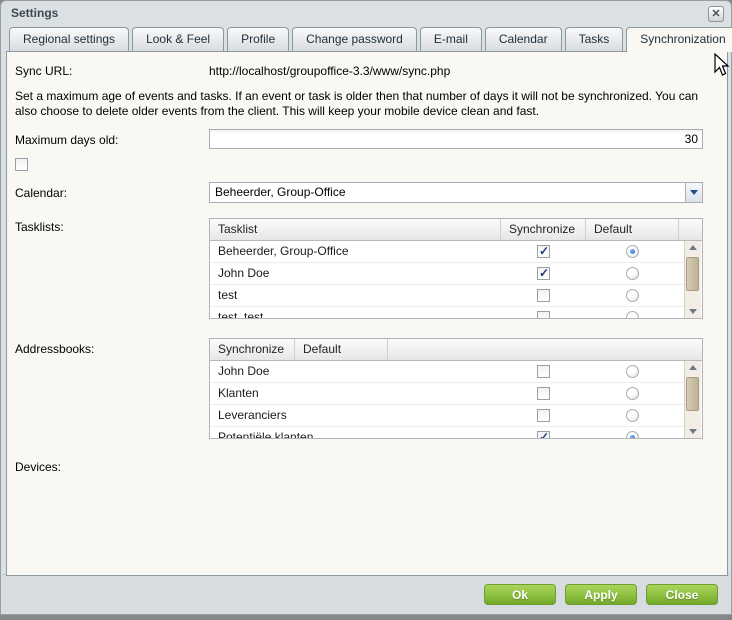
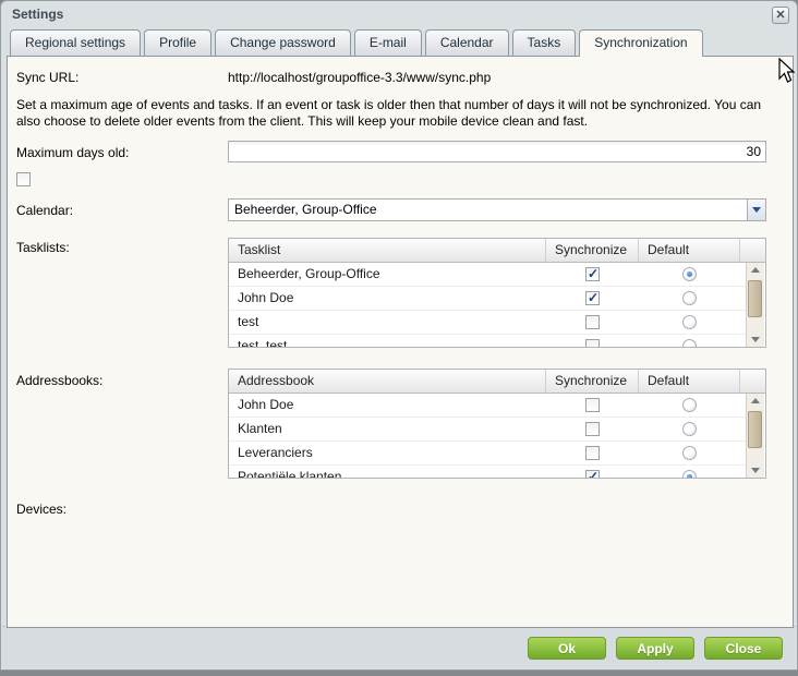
  Settings
  Regional settings
- Look & Feel
  Profile
  Change password
  E-mail
  Calendar
  Tasks
  Synchronization
  Sync URL:
  http://localhost/groupoffice-3.3/www/sync.php
  Set a maximum age of events and tasks. If an event or task is older then that number of days it will not be synchronized. You can also choose to delete older events from the client. This will keep your mobile device clean and fast.
  Maximum days old:
  30
  Calendar:
  Beheerder, Group-Office
  Tasklists:
  Tasklist
  Synchronize
  Default
  Beheerder, Group-Office
  John Doe
  test
  test_test
  Addressbooks:
+ Addressbook
  Synchronize
  Default
  John Doe
  Klanten
  Leveranciers
  Potentiële klanten
  Devices:
  Ok
  Apply
  Close
